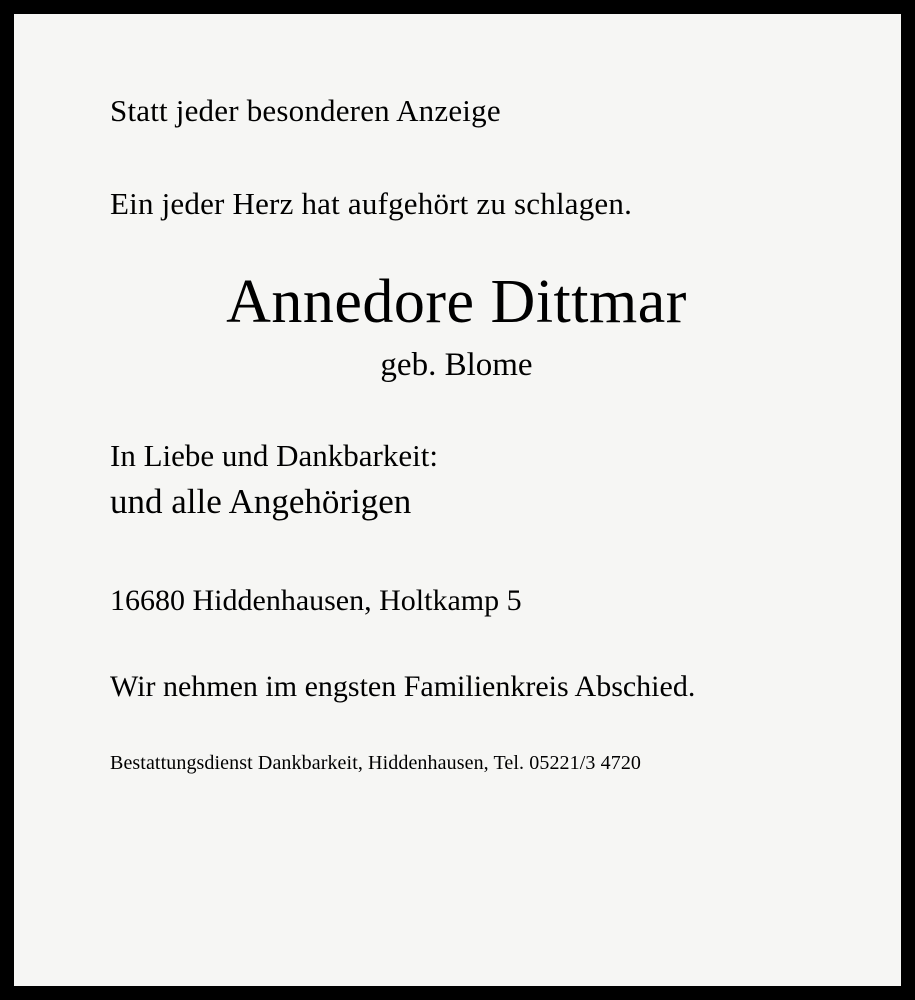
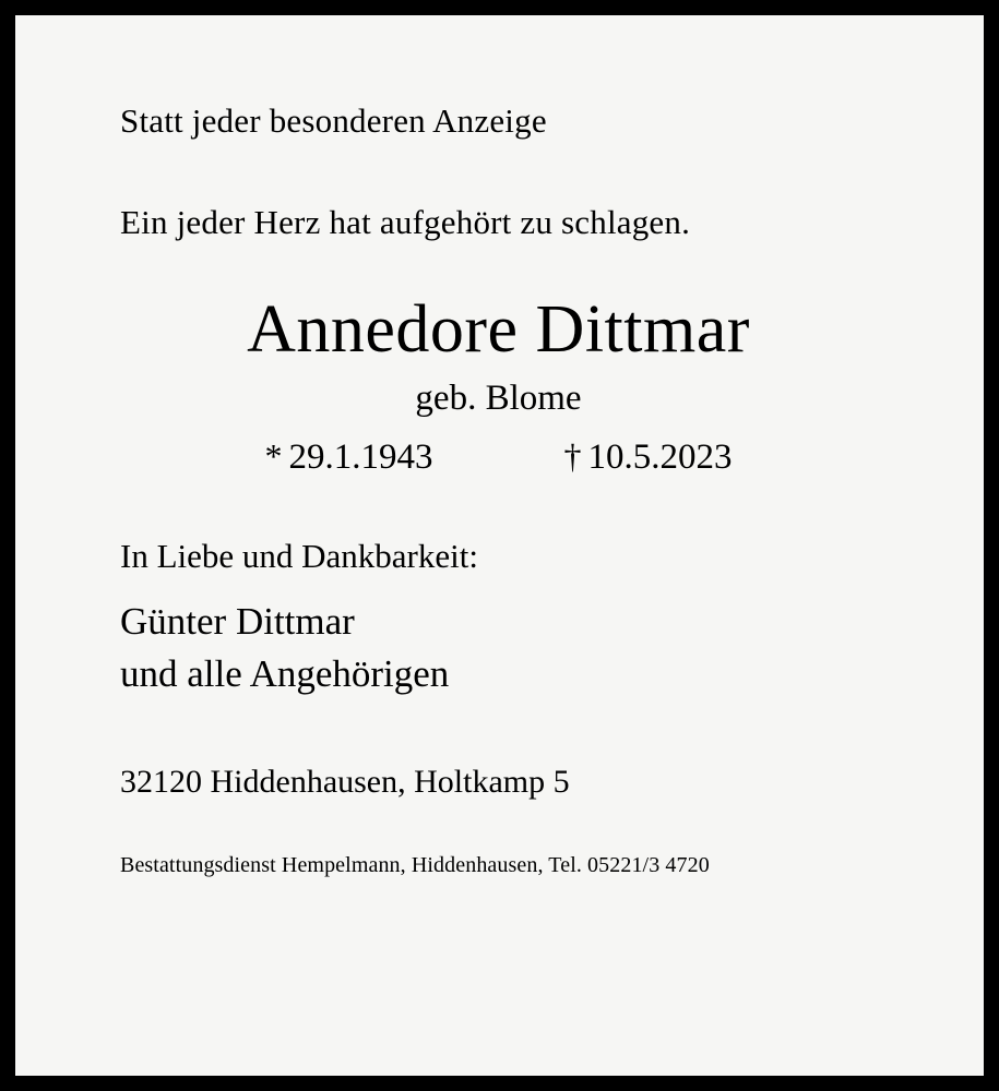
  Statt jeder besonderen Anzeige
  Ein jeder Herz hat aufgehört zu schlagen.
  Annedore Dittmar
  geb. Blome
+ * 29.1.1943
+ † 10.5.2023
  In Liebe und Dankbarkeit:
+ Günter Dittmar
  und alle Angehörigen
- 16680 Hiddenhausen, Holtkamp 5
+ 32120 Hiddenhausen, Holtkamp 5
- Wir nehmen im engsten Familienkreis Abschied.
- Bestattungsdienst Dankbarkeit, Hiddenhausen, Tel. 05221/3 4720
+ Bestattungsdienst Hempelmann, Hiddenhausen, Tel. 05221/3 4720
